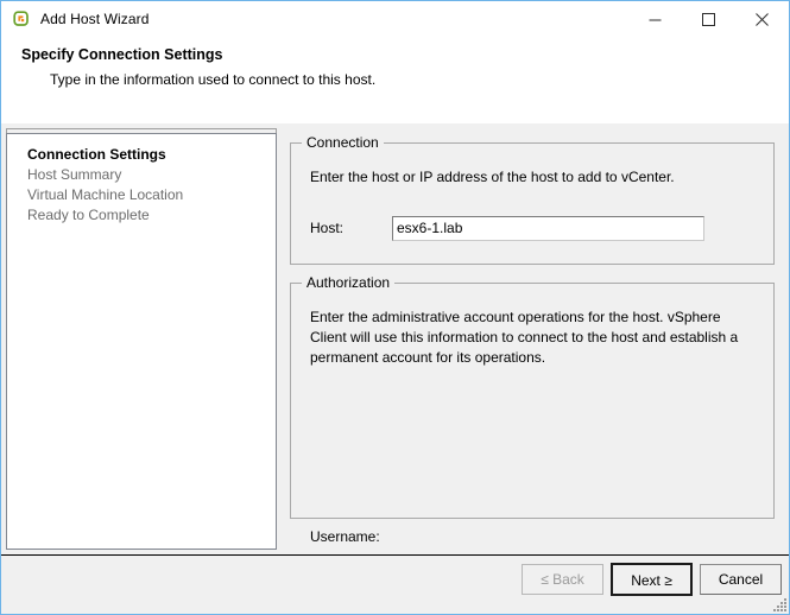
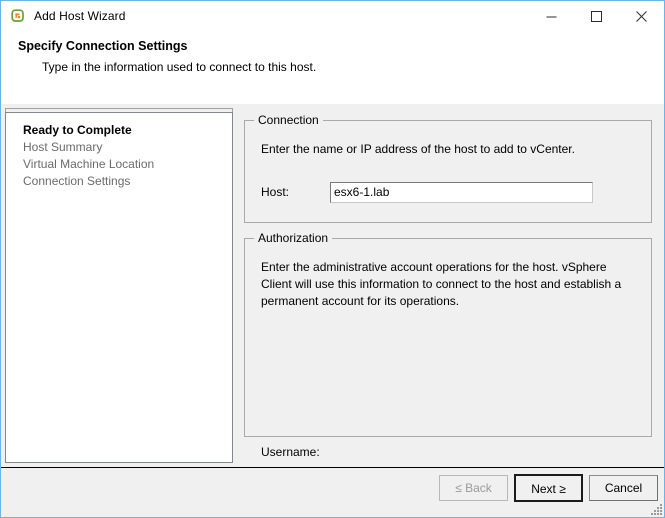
  Add Host Wizard
  Specify Connection Settings
  Type in the information used to connect to this host.
- Connection Settings
+ Ready to Complete
  Host Summary
  Virtual Machine Location
- Ready to Complete
+ Connection Settings
  Connection
- Enter the host or IP address of the host to add to vCenter.
+ Enter the name or IP address of the host to add to vCenter.
  Host:
  esx6-1.lab
  Authorization
  Enter the administrative account operations for the host. vSphere Client will use this information to connect to the host and establish a permanent account for its operations.
  Username:
  ≤ Back
  Next ≥
  Cancel
